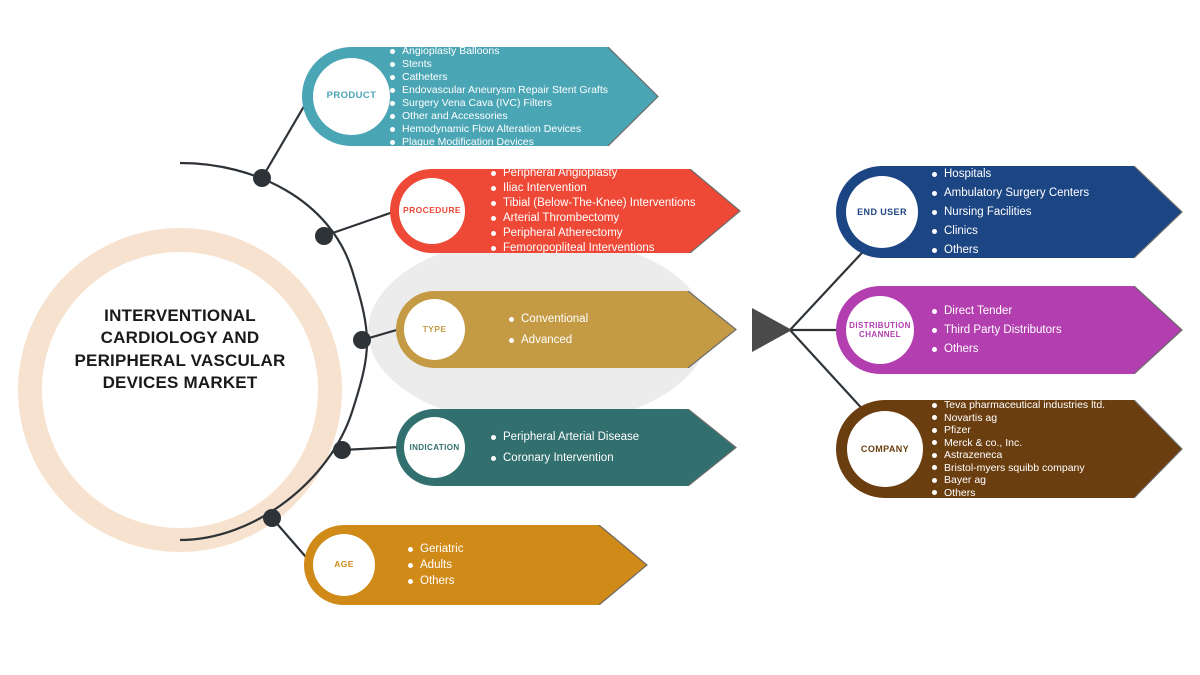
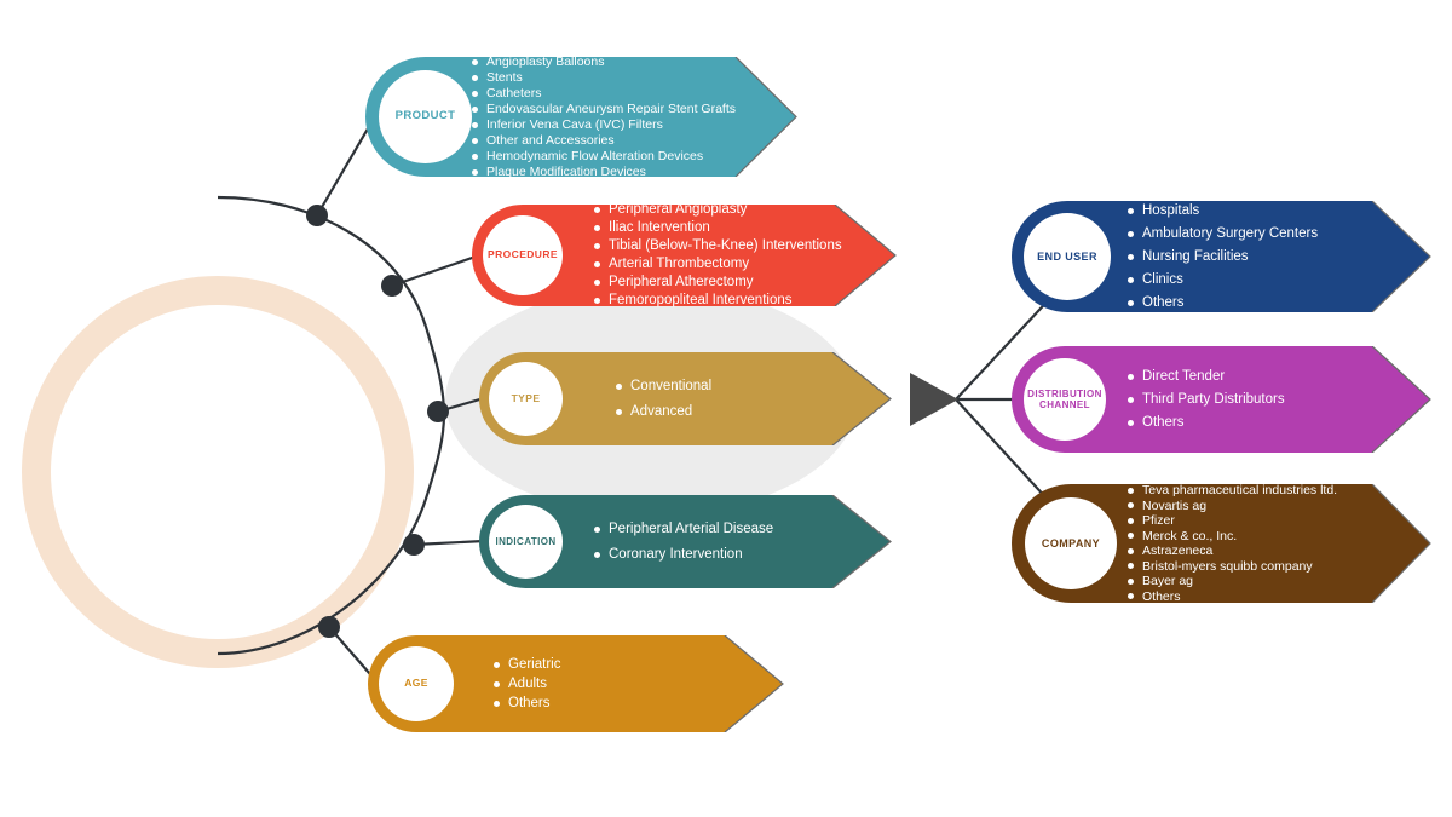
- INTERVENTIONAL CARDIOLOGY AND PERIPHERAL VASCULAR DEVICES MARKET
  PRODUCT
  Angioplasty Balloons
  Stents
  Catheters
  Endovascular Aneurysm Repair Stent Grafts
- Surgery Vena Cava (IVC) Filters
+ Inferior Vena Cava (IVC) Filters
  Other and Accessories
  Hemodynamic Flow Alteration Devices
  Plaque Modification Devices
  PROCEDURE
  Peripheral Angioplasty
  Iliac Intervention
  Tibial (Below-The-Knee) Interventions
  Arterial Thrombectomy
  Peripheral Atherectomy
  Femoropopliteal Interventions
  TYPE
  Conventional
  Advanced
  INDICATION
  Peripheral Arterial Disease
  Coronary Intervention
  AGE
  Geriatric
  Adults
  Others
  END USER
  Hospitals
  Ambulatory Surgery Centers
  Nursing Facilities
  Clinics
  Others
  DISTRIBUTION
  CHANNEL
  Direct Tender
  Third Party Distributors
  Others
  COMPANY
  Teva pharmaceutical industries ltd.
  Novartis ag
  Pfizer
  Merck & co., Inc.
  Astrazeneca
  Bristol-myers squibb company
  Bayer ag
  Others
